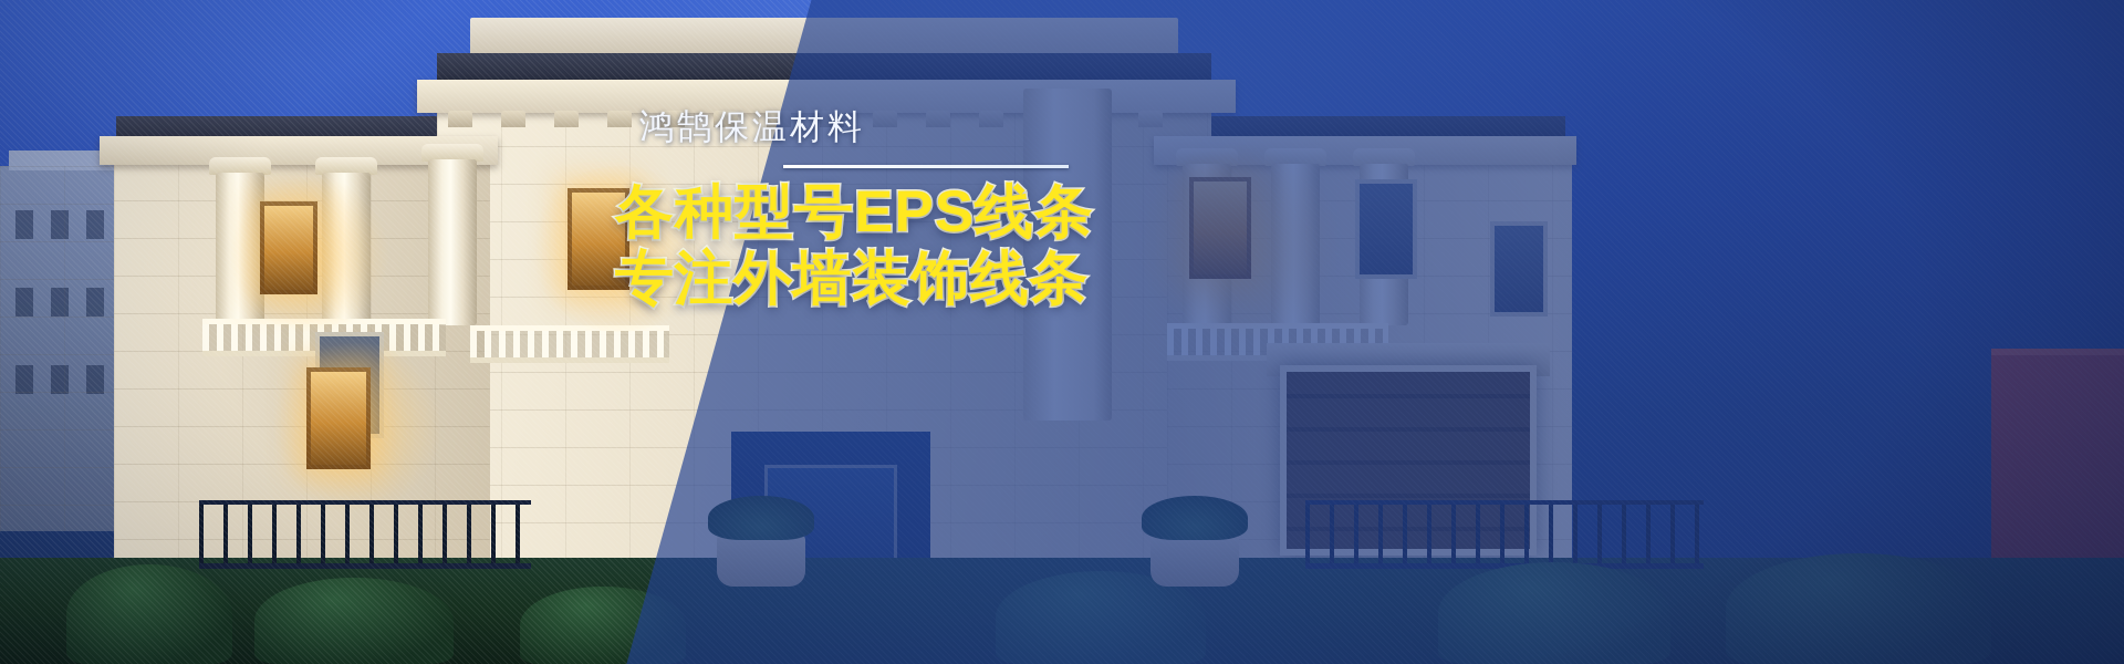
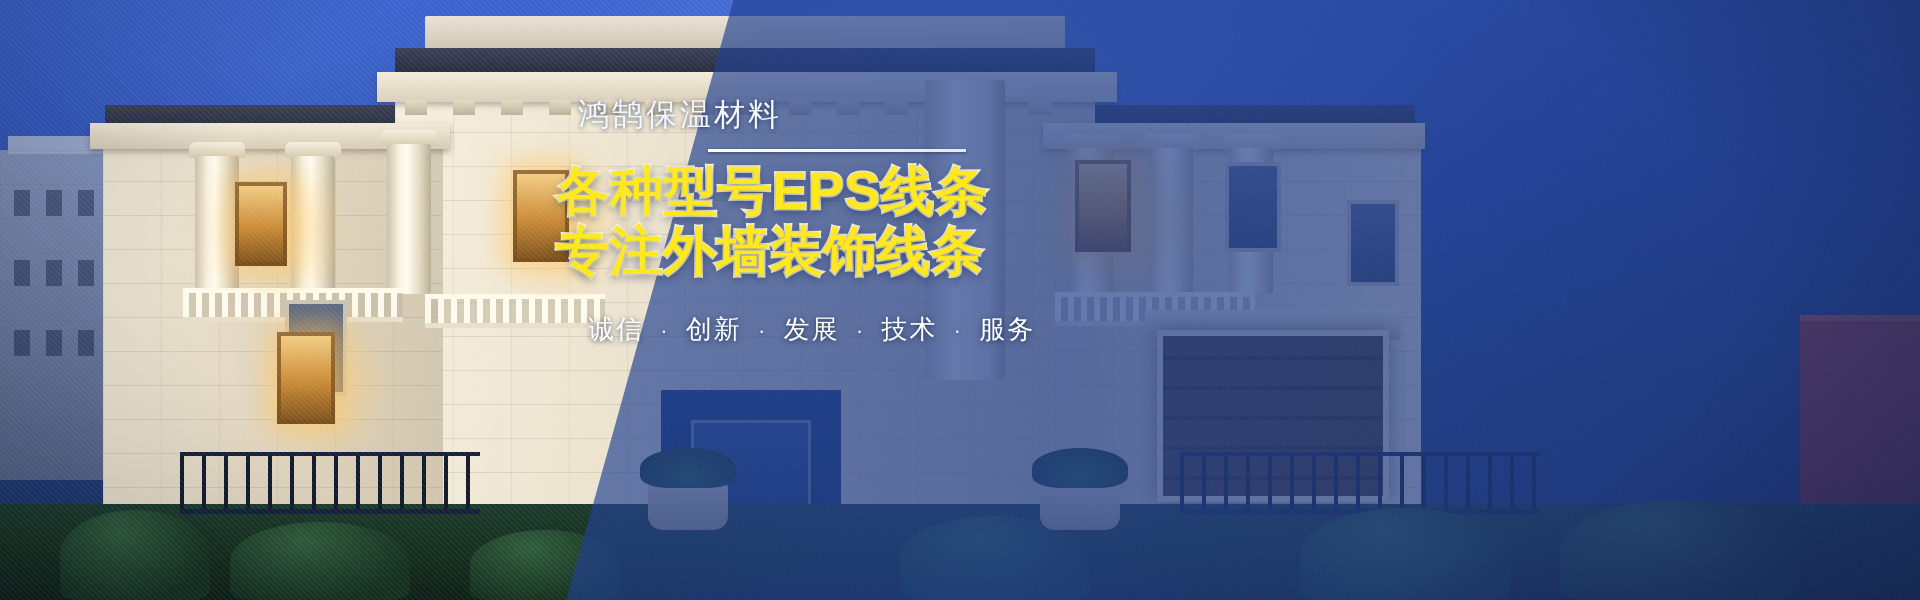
  鸿鹄保温材料
  各种型号EPS线条
  专注外墙装饰线条
+ 诚信 · 创新 · 发展 · 技术 · 服务
